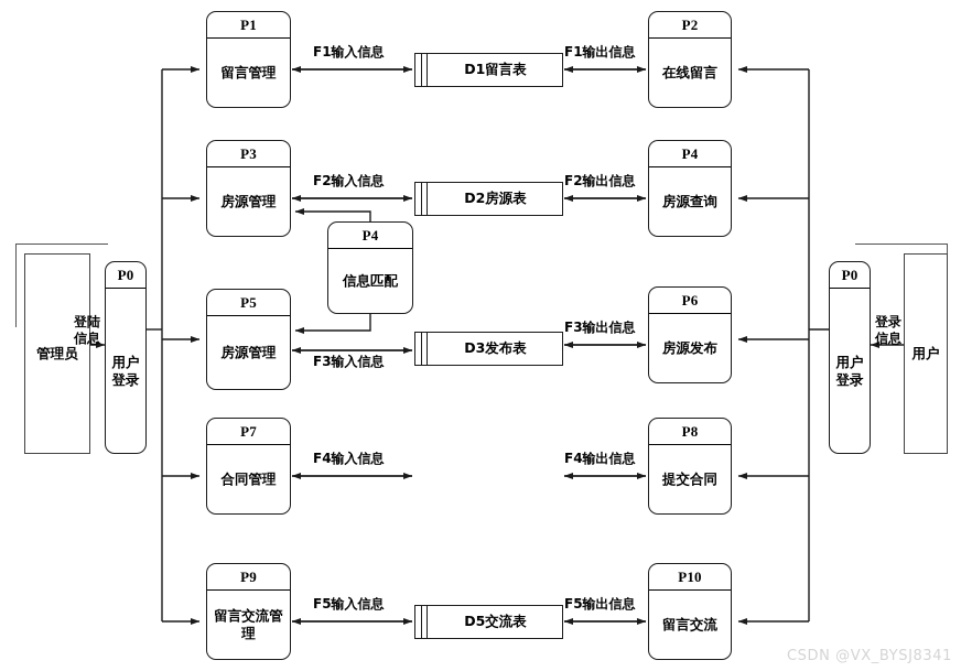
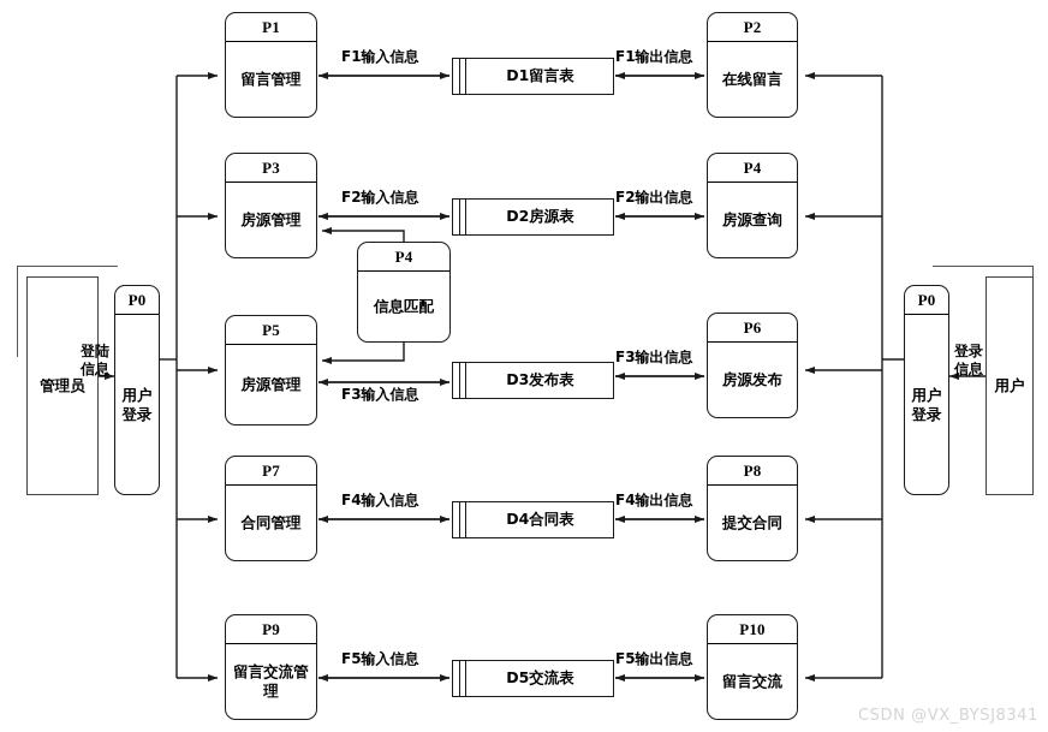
  管理员
  P0
  用户登录
  登陆信息
  用户
  P0
  用户登录
  登录信息
  P1
  留言管理
  D1留言表
  P2
  在线留言
  F1输入信息
  F1输出信息
  P3
  房源管理
  D2房源表
  P4
  房源查询
  F2输入信息
  F2输出信息
  P4
  信息匹配
  P5
  房源管理
  D3发布表
  P6
  房源发布
  F3输入信息
  F3输出信息
  P7
  合同管理
+ D4合同表
  P8
  提交合同
  F4输入信息
  F4输出信息
  P9
  留言交流管理
  D5交流表
  P10
  留言交流
  F5输入信息
  F5输出信息
  CSDN @VX_BYSJ8341
